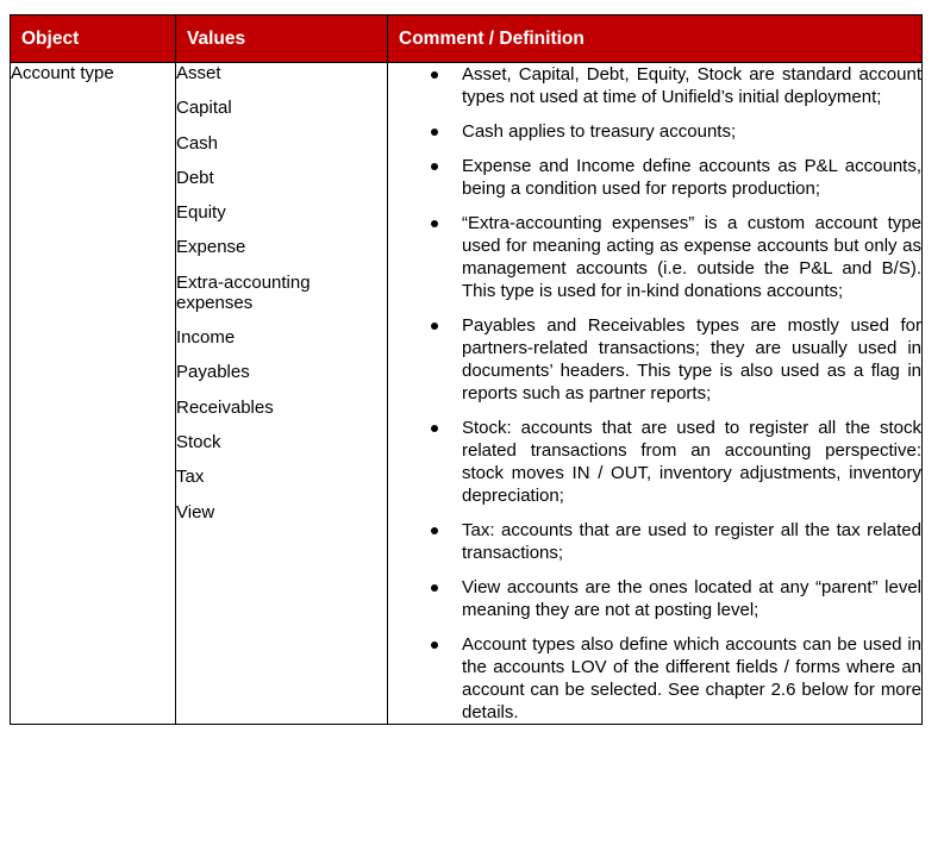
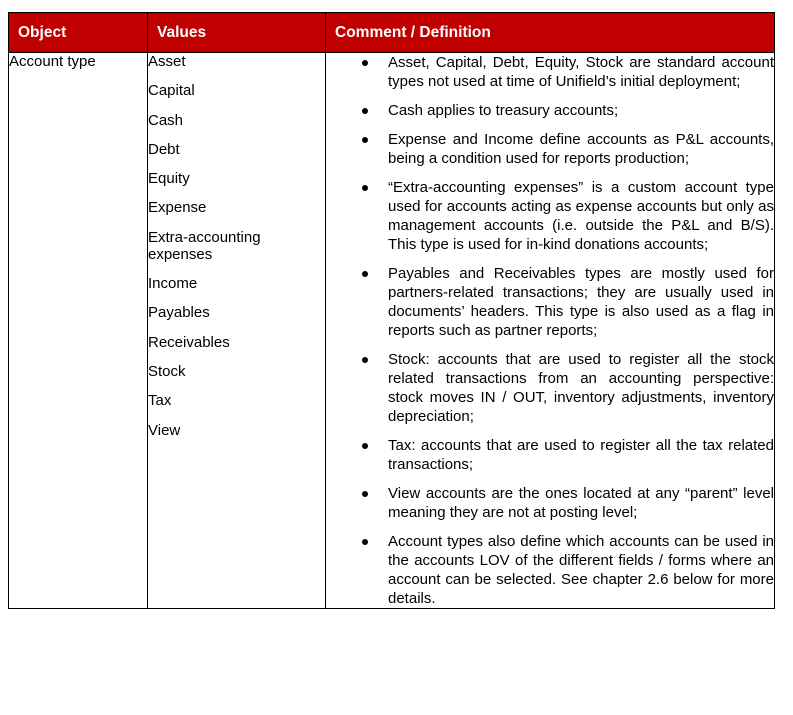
  Object	Values	Comment / Definition
- Account type	Asset Capital Cash Debt Equity Expense Extra-accounting expenses Income Payables Receivables Stock Tax View	Asset, Capital, Debt, Equity, Stock are standard account types not used at time of Unifield’s initial deployment; Cash applies to treasury accounts; Expense and Income define accounts as P&L accounts, being a condition used for reports production; “Extra-accounting expenses” is a custom account type used for meaning acting as expense accounts but only as management accounts (i.e. outside the P&L and B/S). This type is used for in-kind donations accounts; Payables and Receivables types are mostly used for partners-related transactions; they are usually used in documents’ headers. This type is also used as a flag in reports such as partner reports; Stock: accounts that are used to register all the stock related transactions from an accounting perspective: stock moves IN / OUT, inventory adjustments, inventory depreciation; Tax: accounts that are used to register all the tax related transactions; View accounts are the ones located at any “parent” level meaning they are not at posting level; Account types also define which accounts can be used in the accounts LOV of the different fields / forms where an account can be selected. See chapter 2.6 below for more details.
+ Account type	Asset Capital Cash Debt Equity Expense Extra-accounting expenses Income Payables Receivables Stock Tax View	Asset, Capital, Debt, Equity, Stock are standard account types not used at time of Unifield’s initial deployment; Cash applies to treasury accounts; Expense and Income define accounts as P&L accounts, being a condition used for reports production; “Extra-accounting expenses” is a custom account type used for accounts acting as expense accounts but only as management accounts (i.e. outside the P&L and B/S). This type is used for in-kind donations accounts; Payables and Receivables types are mostly used for partners-related transactions; they are usually used in documents’ headers. This type is also used as a flag in reports such as partner reports; Stock: accounts that are used to register all the stock related transactions from an accounting perspective: stock moves IN / OUT, inventory adjustments, inventory depreciation; Tax: accounts that are used to register all the tax related transactions; View accounts are the ones located at any “parent” level meaning they are not at posting level; Account types also define which accounts can be used in the accounts LOV of the different fields / forms where an account can be selected. See chapter 2.6 below for more details.
